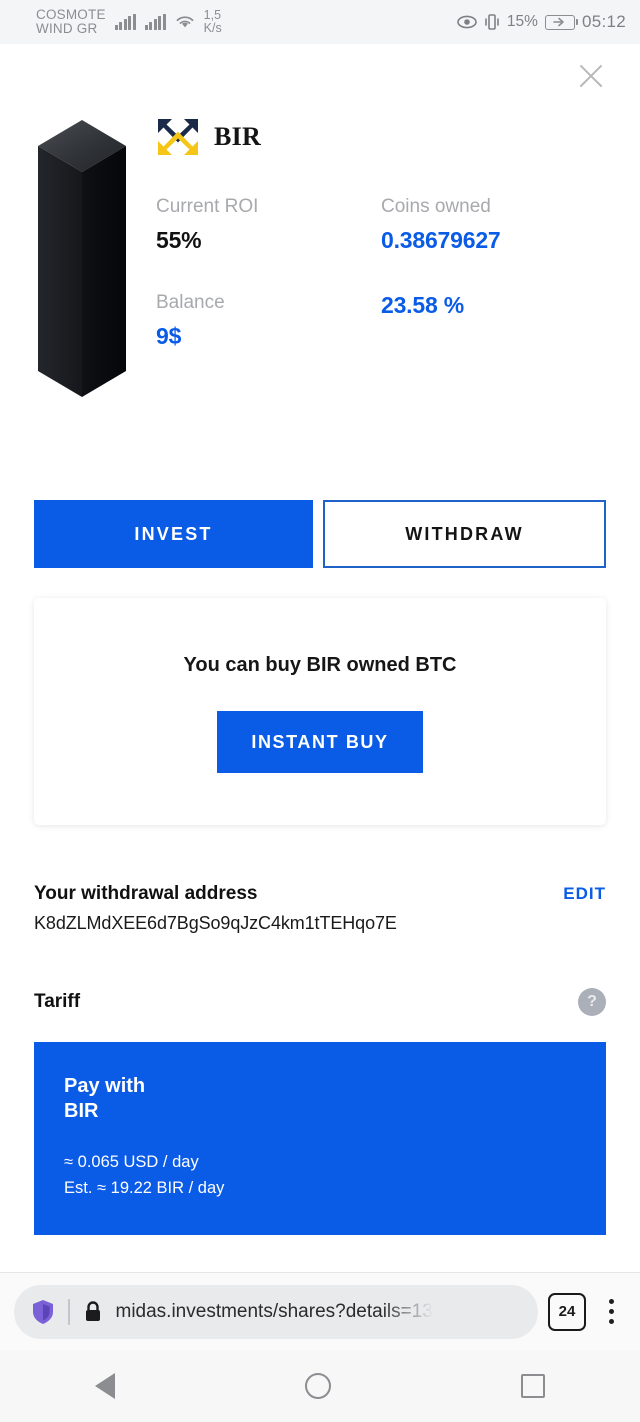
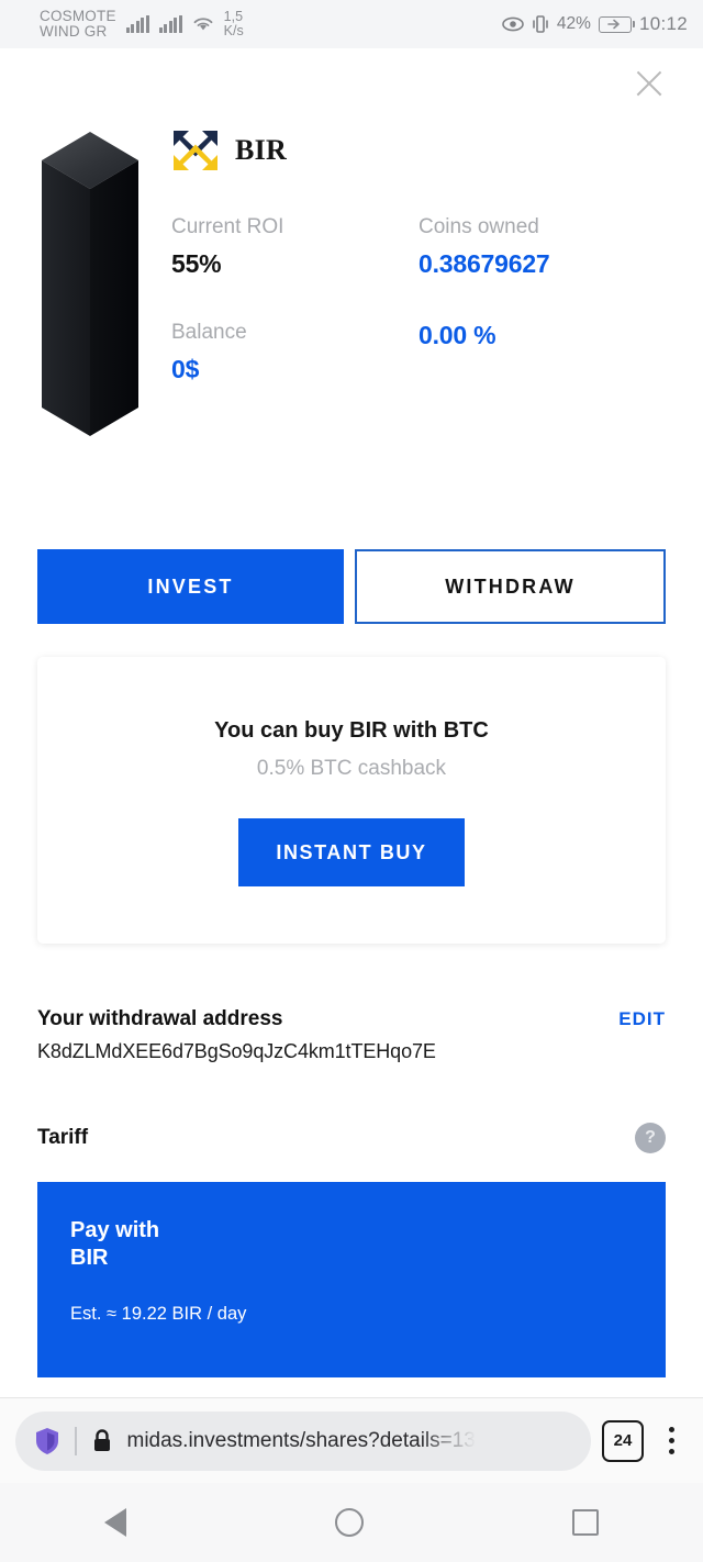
  COSMOTE
  WIND GR
  1,5
  K/s
- 15%
+ 42%
- 05:12
+ 10:12
  BIR
  Current ROI
  55%
  Coins owned
  0.38679627
  Balance
- 9$
+ 0$
- 23.58 %
+ 0.00 %
  INVEST
  WITHDRAW
- You can buy BIR owned BTC
+ You can buy BIR with BTC
+ 0.5% BTC cashback
  INSTANT BUY
  Your withdrawal address
  EDIT
  K8dZLMdXEE6d7BgSo9qJzC4km1tTEHqo7E
  Tariff
  ?
  Pay with
  BIR
- ≈ 0.065 USD / day
  Est. ≈ 19.22 BIR / day
  midas.investments/shares?details=13
  24
